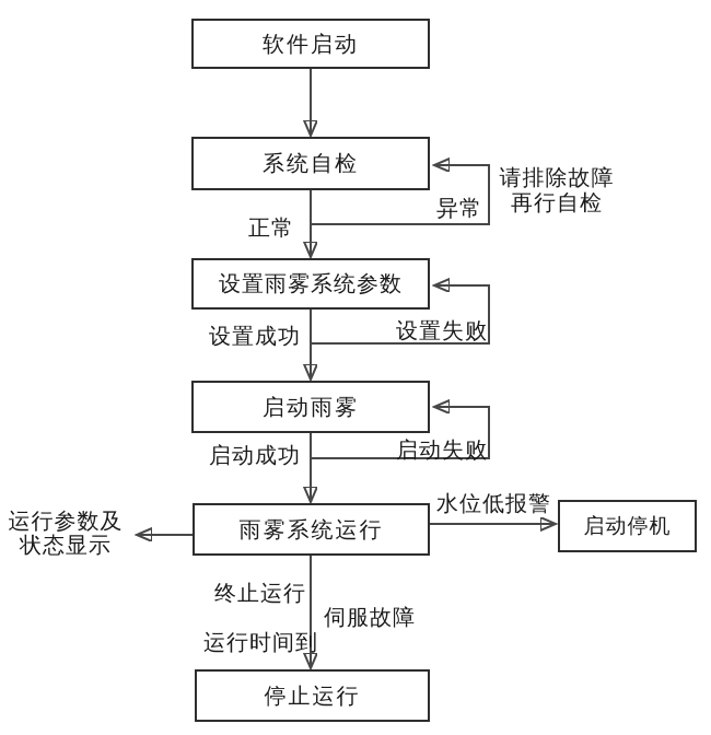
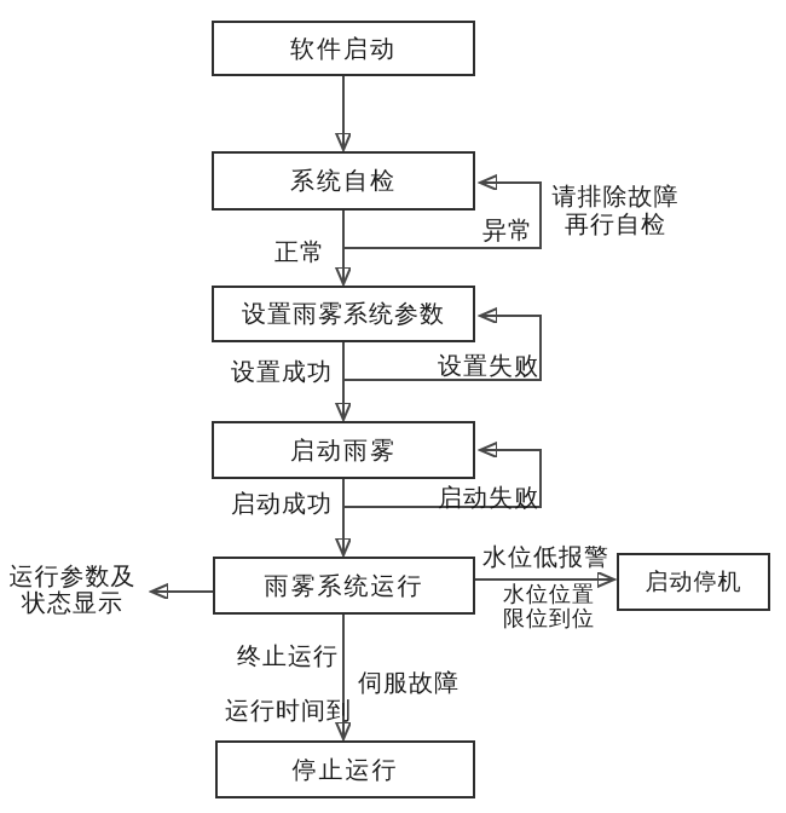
  软件启动
  系统自检
  设置雨雾系统参数
  启动雨雾
  雨雾系统运行
  启动停机
  停止运行
  正常
  异常
  请排除故障
  再行自检
  设置成功
  设置失败
  启动成功
  启动失败
  运行参数及
  状态显示
  水位低报警
+ 水位位置
+ 限位到位
  终止运行
  伺服故障
  运行时间到
